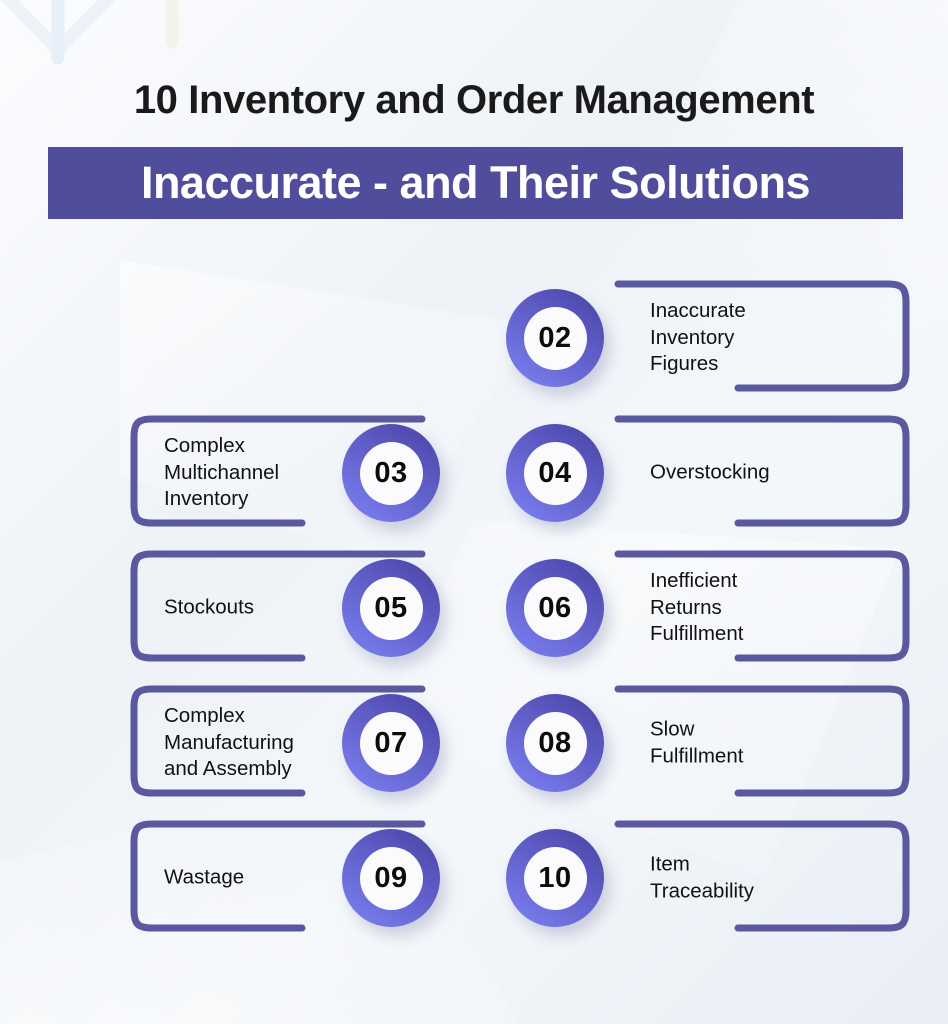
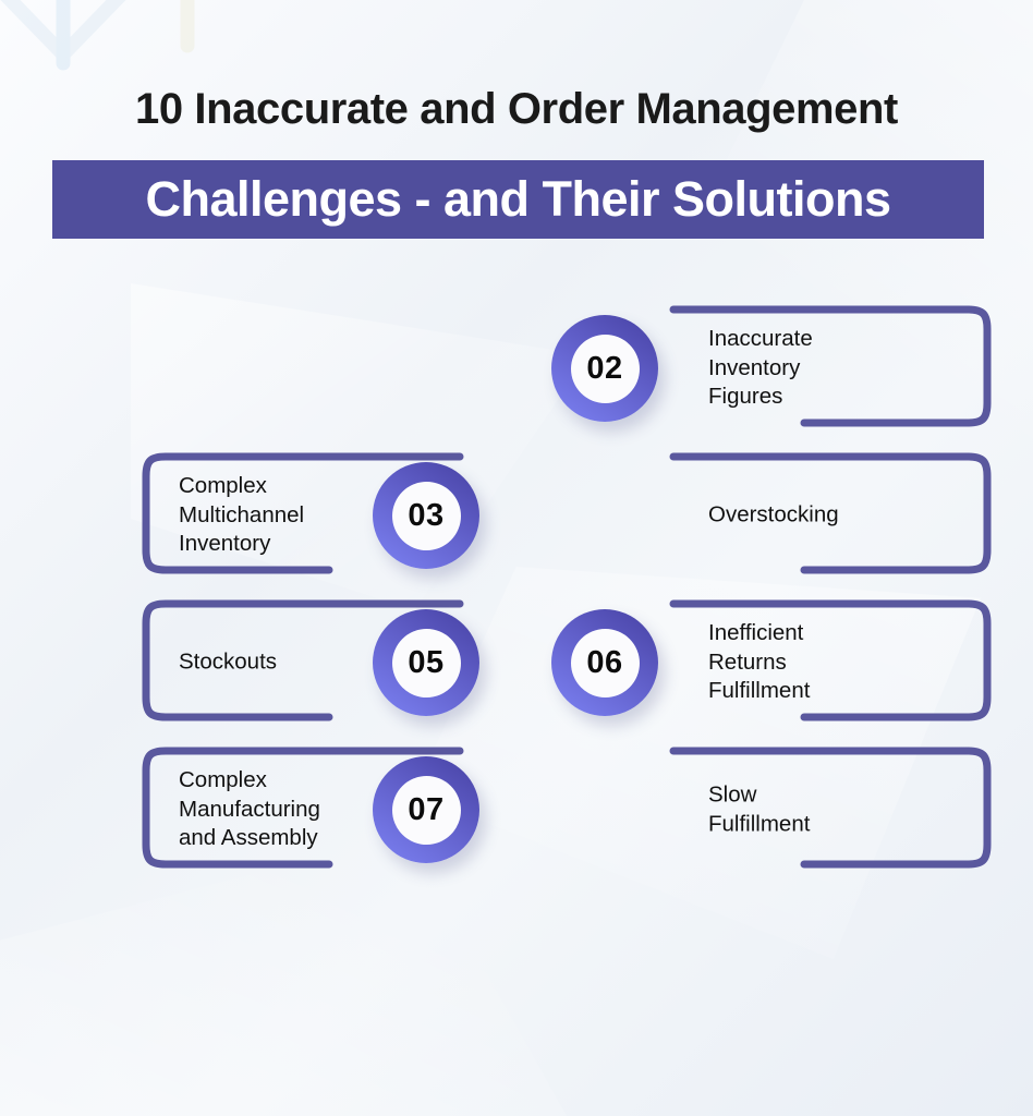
- 10 Inventory and Order Management
+ 10 Inaccurate and Order Management
- Inaccurate - and Their Solutions
+ Challenges - and Their Solutions
  Inaccurate
  Inventory
  Figures
  02
  Complex
  Multichannel
  Inventory
  03
  Overstocking
- 04
  Stockouts
  05
  Inefficient
  Returns
  Fulfillment
  06
  Complex
  Manufacturing
  and Assembly
  07
  Slow
  Fulfillment
- 08
- Wastage
- 09
- Item
- Traceability
- 10
